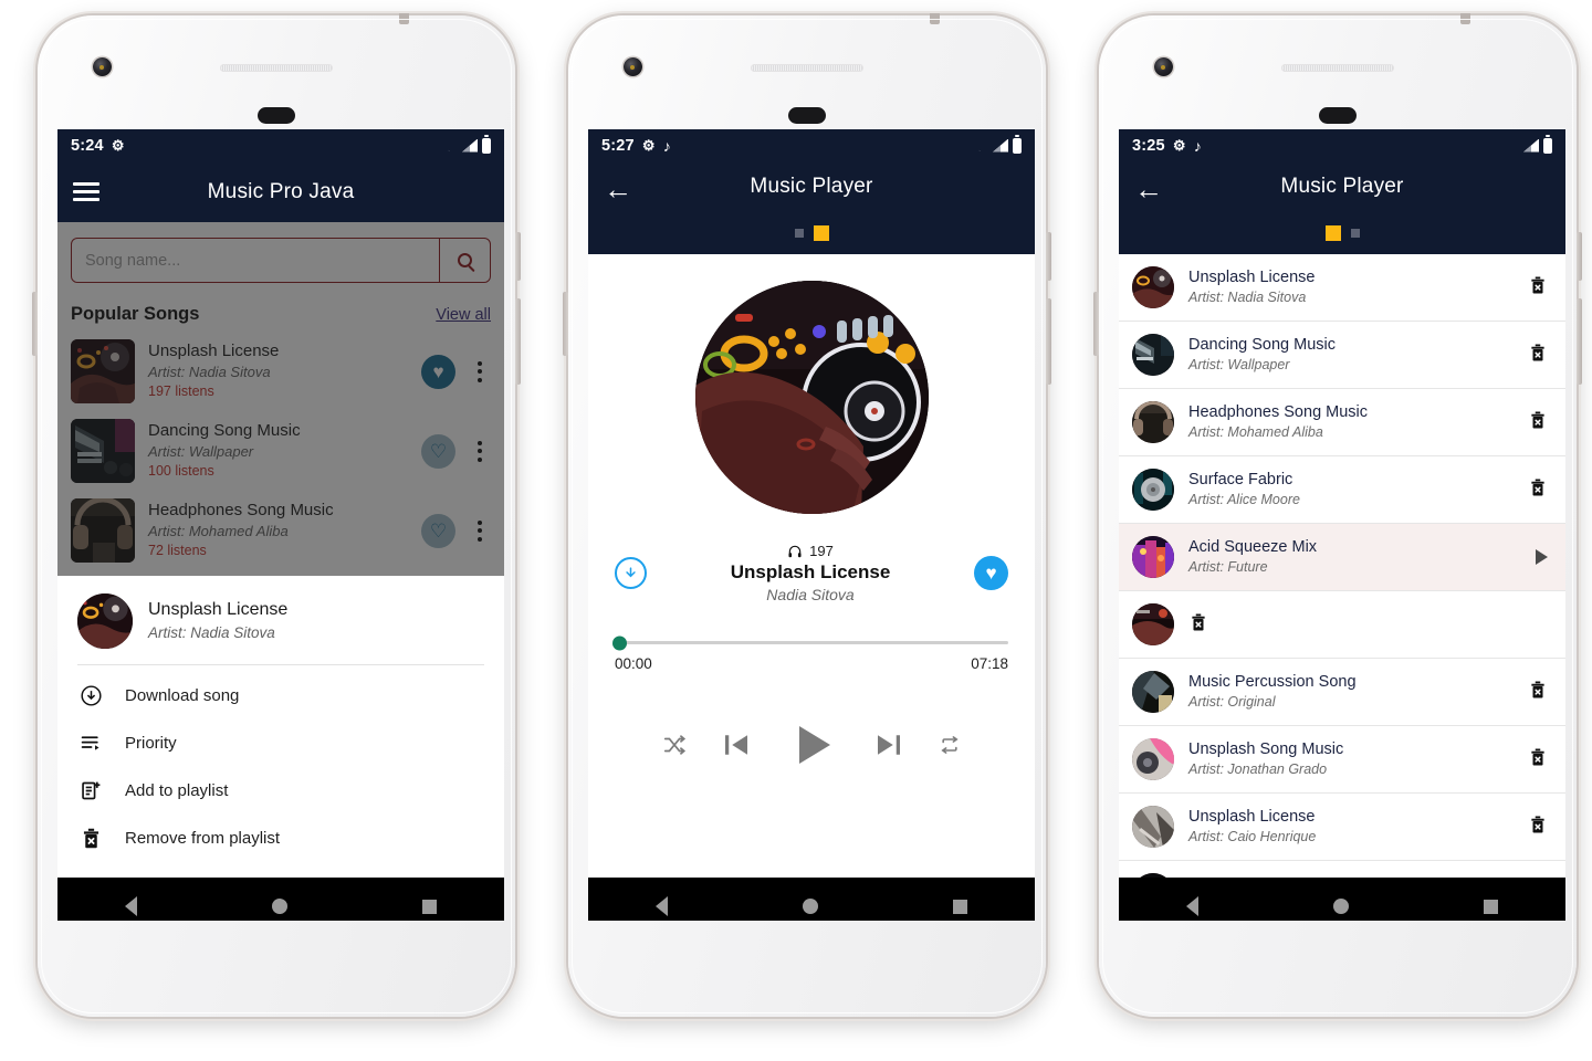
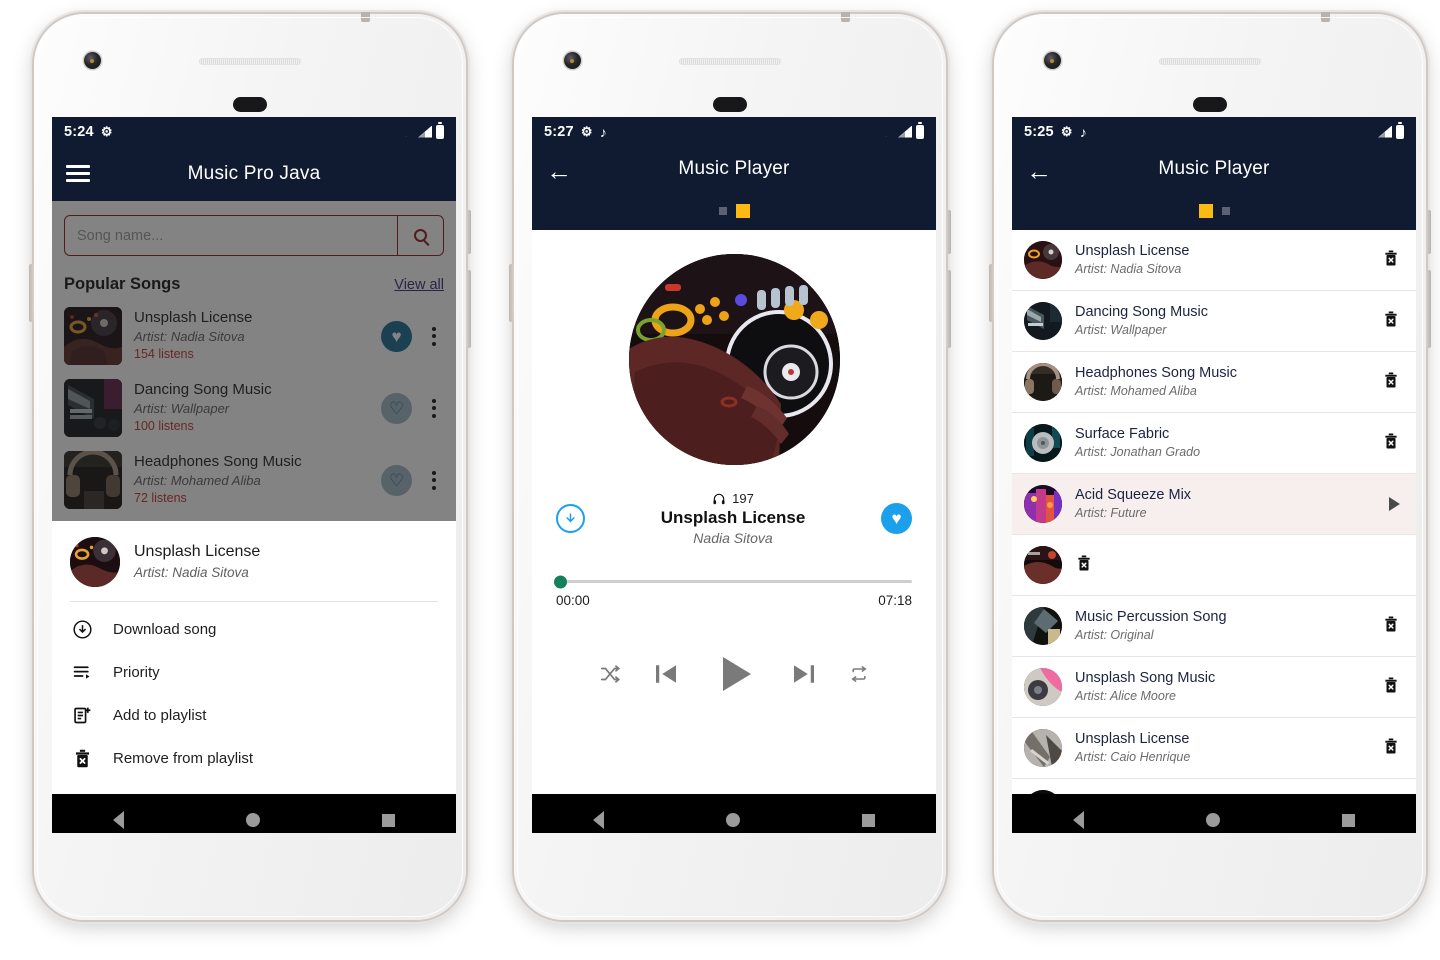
  5:24
  ⚙
  Music Pro Java
  Song name...
  Popular Songs
  View all
  Unsplash License
  Artist: Nadia Sitova
- 197 listens
+ 154 listens
  ♥
  Dancing Song Music
  Artist: Wallpaper
  100 listens
  ♡
  Headphones Song Music
  Artist: Mohamed Aliba
  72 listens
  ♡
  Unsplash License
  Artist: Nadia Sitova
  Download song
  Priority
  Add to playlist
  Remove from playlist
  5:27
  ⚙
  ♪
  ←
  Music Player
  197
  Unsplash License
  Nadia Sitova
  ♥
  00:00
  07:18
- 3:25
+ 5:25
  ⚙
  ♪
  ←
  Music Player
  Unsplash License
  Artist: Nadia Sitova
  Dancing Song Music
  Artist: Wallpaper
  Headphones Song Music
  Artist: Mohamed Aliba
  Surface Fabric
- Artist: Alice Moore
+ Artist: Jonathan Grado
  Acid Squeeze Mix
  Artist: Future
  Music Percussion Song
  Artist: Original
  Unsplash Song Music
- Artist: Jonathan Grado
+ Artist: Alice Moore
  Unsplash License
  Artist: Caio Henrique
